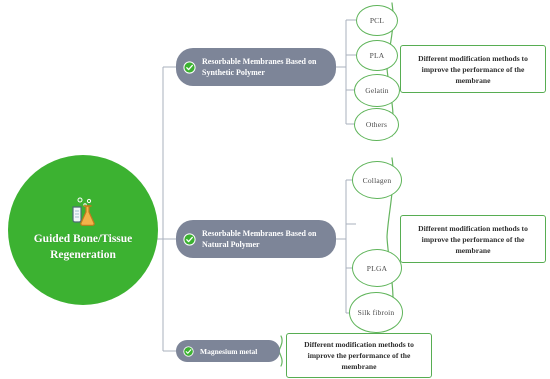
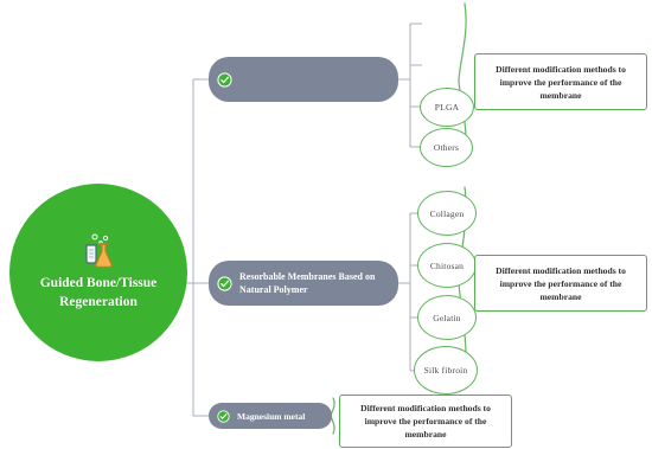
  Guided Bone/Tissue Regeneration
- Resorbable Membranes Based on Synthetic Polymer
- PCL
- PLA
- Gelatin
+ PLGA
  Others
  Different modification methods to improve the performance of the membrane
  Resorbable Membranes Based on Natural Polymer
  Collagen
+ Chitosan
- PLGA
+ Gelatin
  Silk fibroin
  Different modification methods to improve the performance of the membrane
  Magnesium metal
  Different modification methods to improve the performance of the membrane
